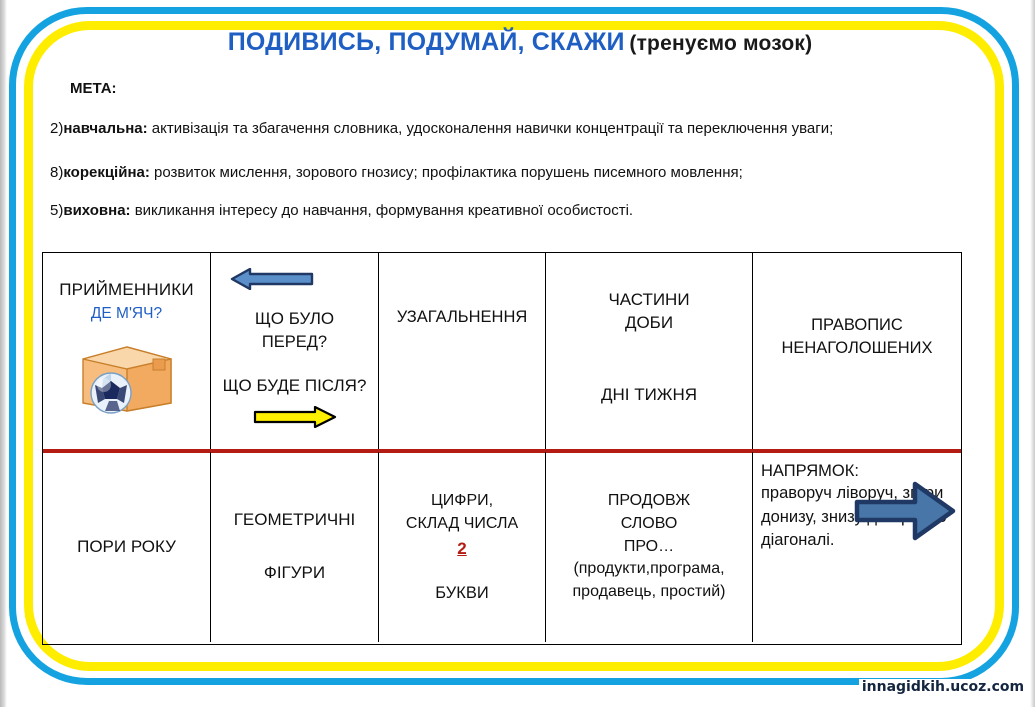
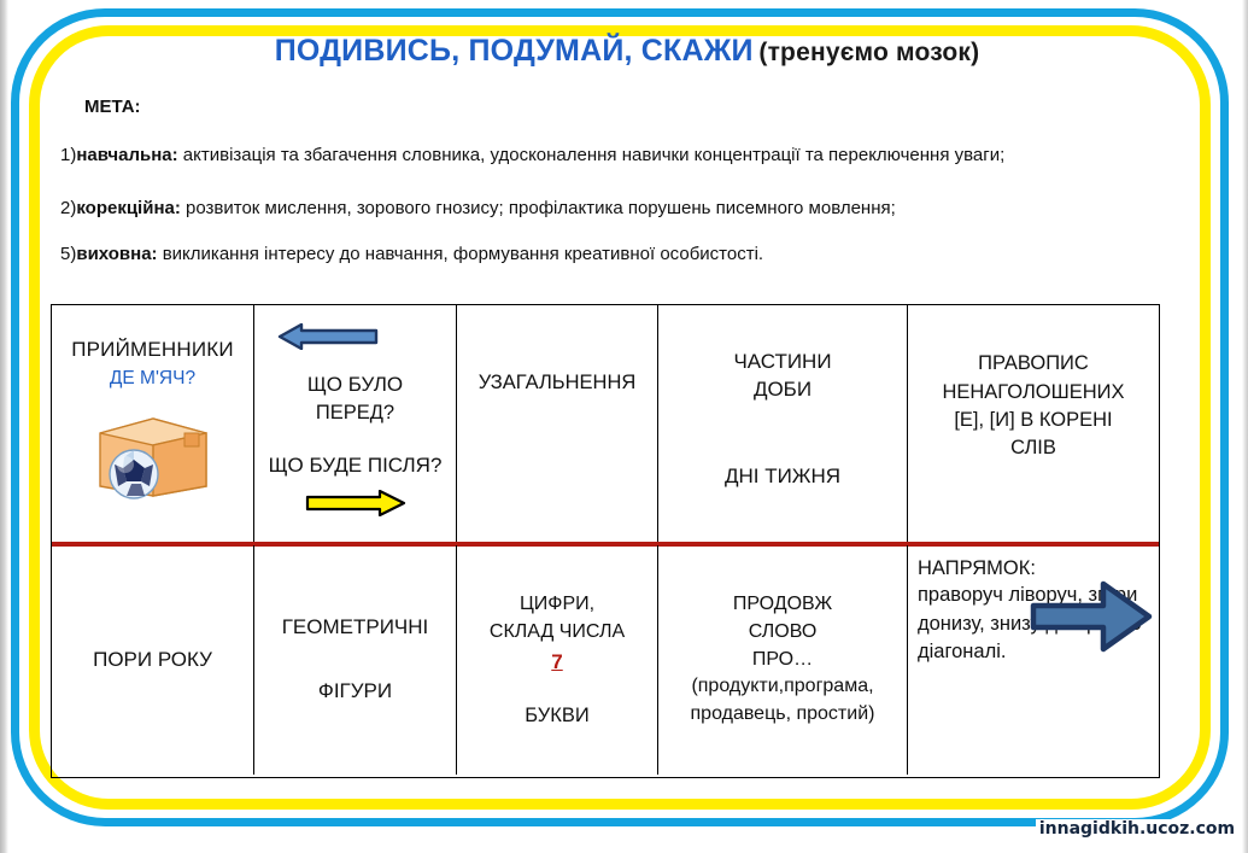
  ПОДИВИСЬ, ПОДУМАЙ, СКАЖИ (тренуємо мозок)
  МЕТА:
- 2)навчальна: активізація та збагачення словника, удосконалення навички концентрації та переключення уваги;
+ 1)навчальна: активізація та збагачення словника, удосконалення навички концентрації та переключення уваги;
- 8)корекційна: розвиток мислення, зорового гнозису; профілактика порушень писемного мовлення;
+ 2)корекційна: розвиток мислення, зорового гнозису; профілактика порушень писемного мовлення;
  5)виховна: викликання інтересу до навчання, формування креативної особистості.
  ПРИЙМЕННИКИ
  ДЕ М'ЯЧ?
  ЩО БУЛО
  ПЕРЕД?
  ЩО БУДЕ ПІСЛЯ?
  УЗАГАЛЬНЕННЯ
  ЧАСТИНИ
  ДОБИ
  ДНІ ТИЖНЯ
  ПРАВОПИС
  НЕНАГОЛОШЕНИХ
+ [Е], [И] В КОРЕНІ
+ СЛІВ
  ПОРИ РОКУ
  ГЕОМЕТРИЧНІ
  ФІГУРИ
  ЦИФРИ,
  СКЛАД ЧИСЛА
- 2
+ 7
  БУКВИ
  ПРОДОВЖ
  СЛОВО
  ПРО…
  (продукти,програма,
  продавець, простий)
  НАПРЯМОК:
  праворуч ліворуч, зи донизу, зниз діагоналі.
  innagidkih.ucoz.com
